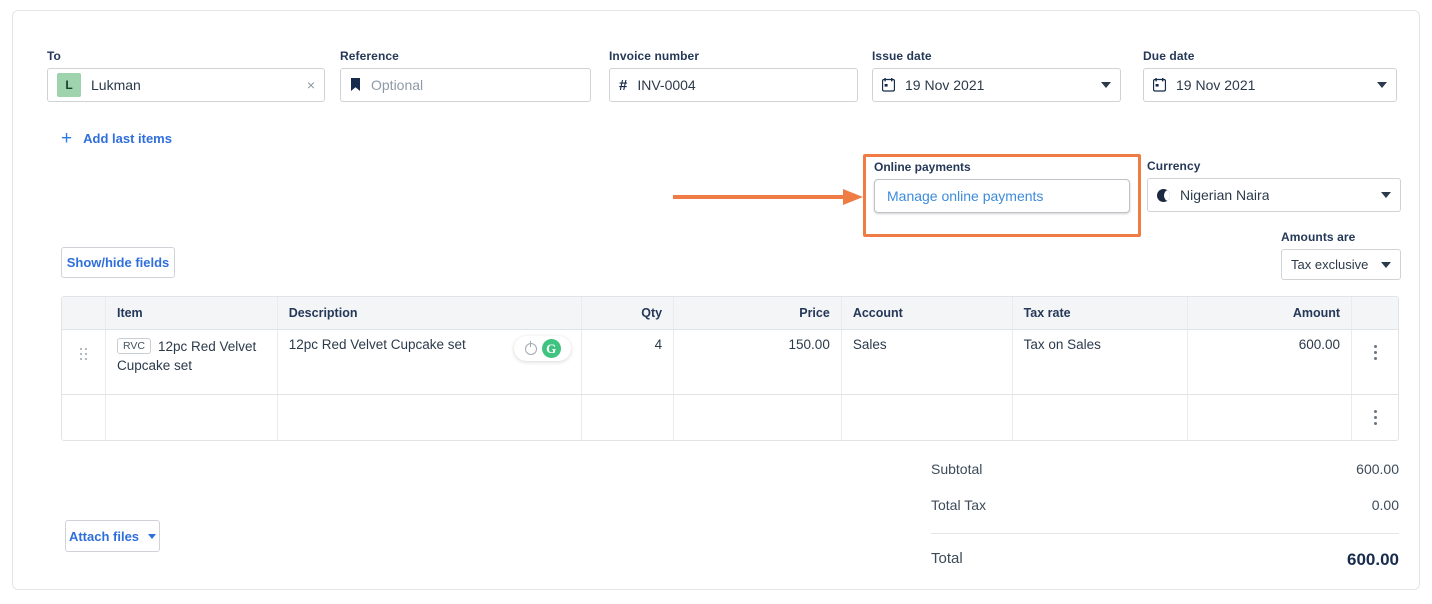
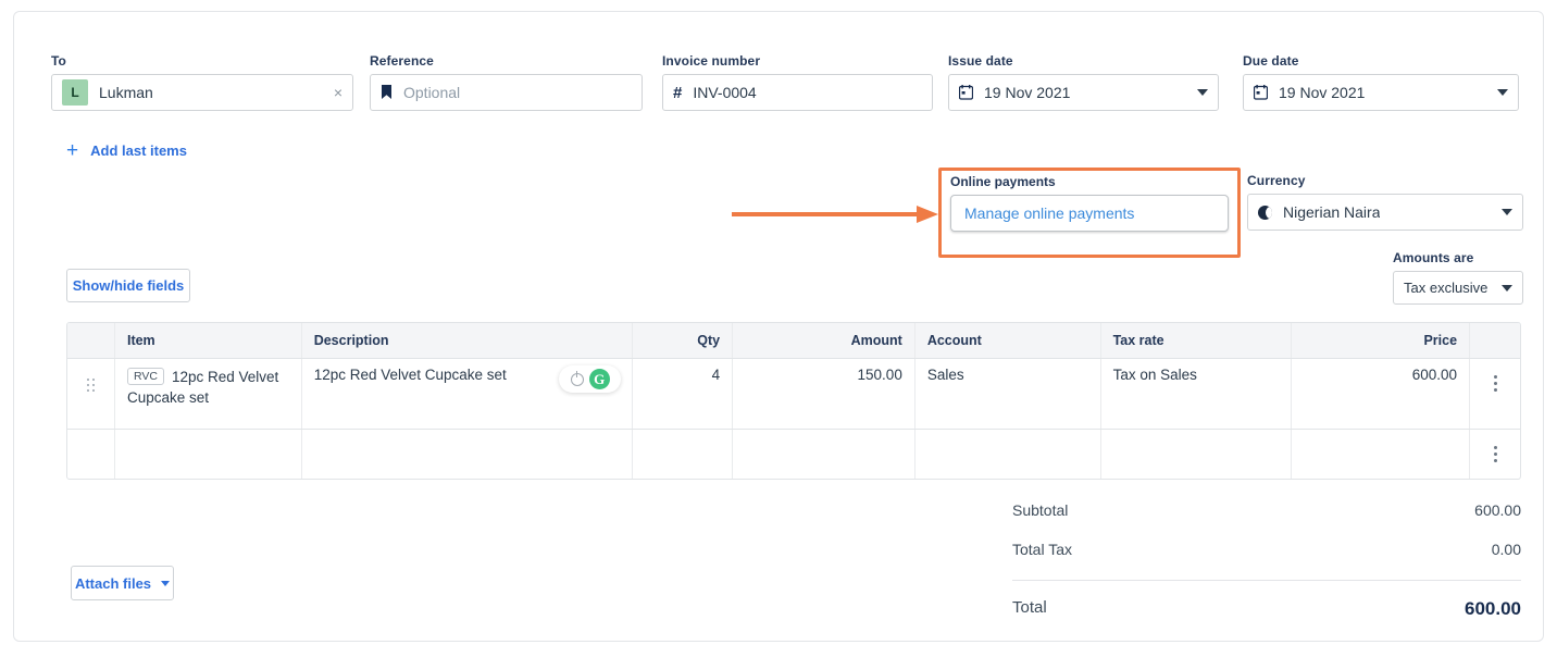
  To
  L
  Lukman
  ×
  Reference
  Optional
  Invoice number
  #
  INV-0004
  Issue date
  19 Nov 2021
  Due date
  19 Nov 2021
  +
  Add last items
  Online payments
  Manage online payments
  Currency
  Nigerian Naira
  Amounts are
  Tax exclusive
  Show/hide fields
  Item
  Description
  Qty
- Price
+ Amount
  Account
  Tax rate
- Amount
+ Price
  RVC 12pc Red Velvet Cupcake set
  12pc Red Velvet Cupcake set
  G
  4
  150.00
  Sales
  Tax on Sales
  600.00
  Subtotal
  600.00
  Total Tax
  0.00
  Total
  600.00
  Attach files
